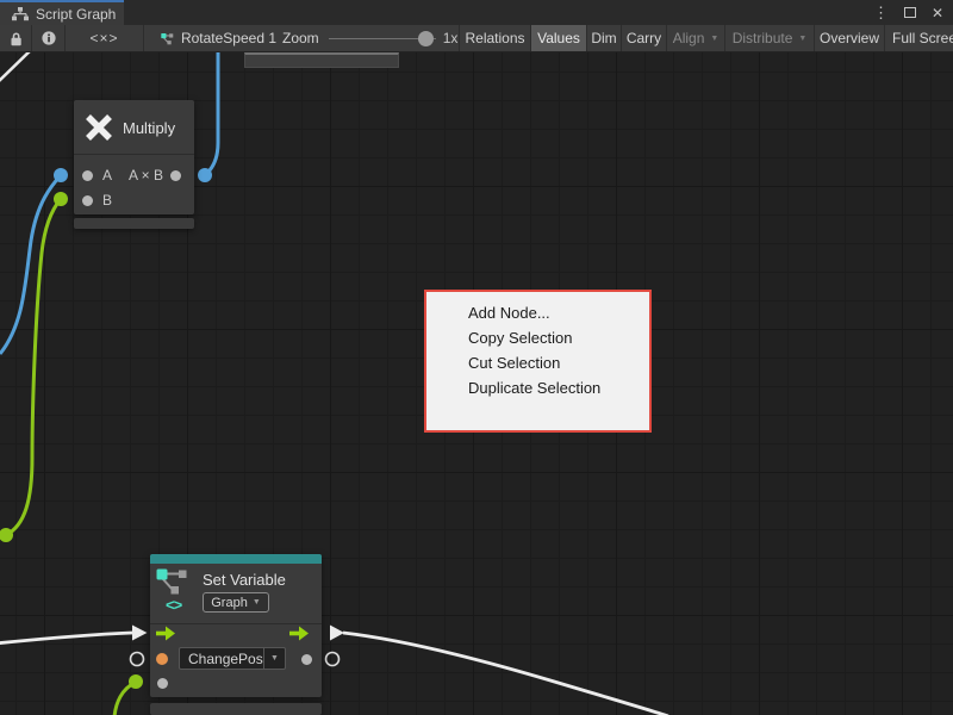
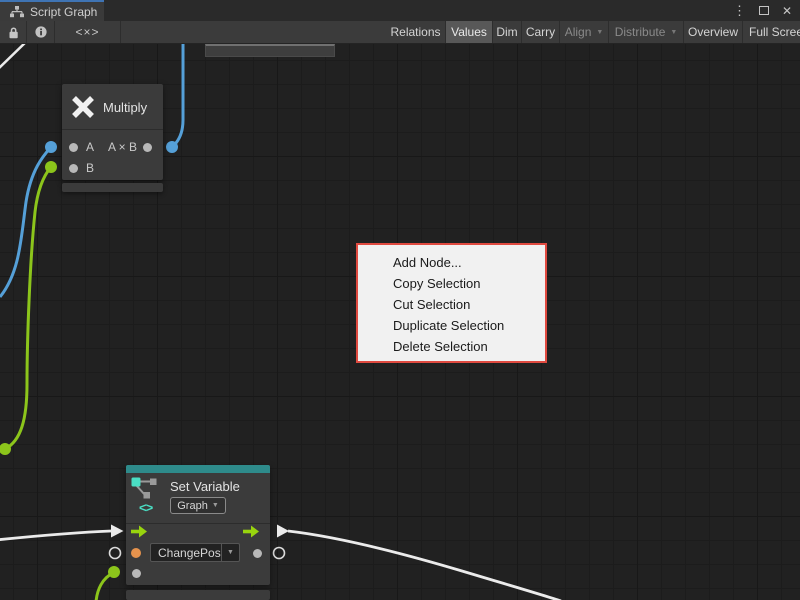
  Script Graph
  ⋮
  ✕
  <×>
- RotateSpeed 1
- Zoom
- 1x
  Relations
  Values
  Dim
  Carry
  Align
  Distribute
  Overview
  Full Scre
  Multiply
  A
  A × B
  B
  <>
  Set Variable
  Graph
  ChangePos
  Add Node...
  Copy Selection
  Cut Selection
  Duplicate Selection
+ Delete Selection
